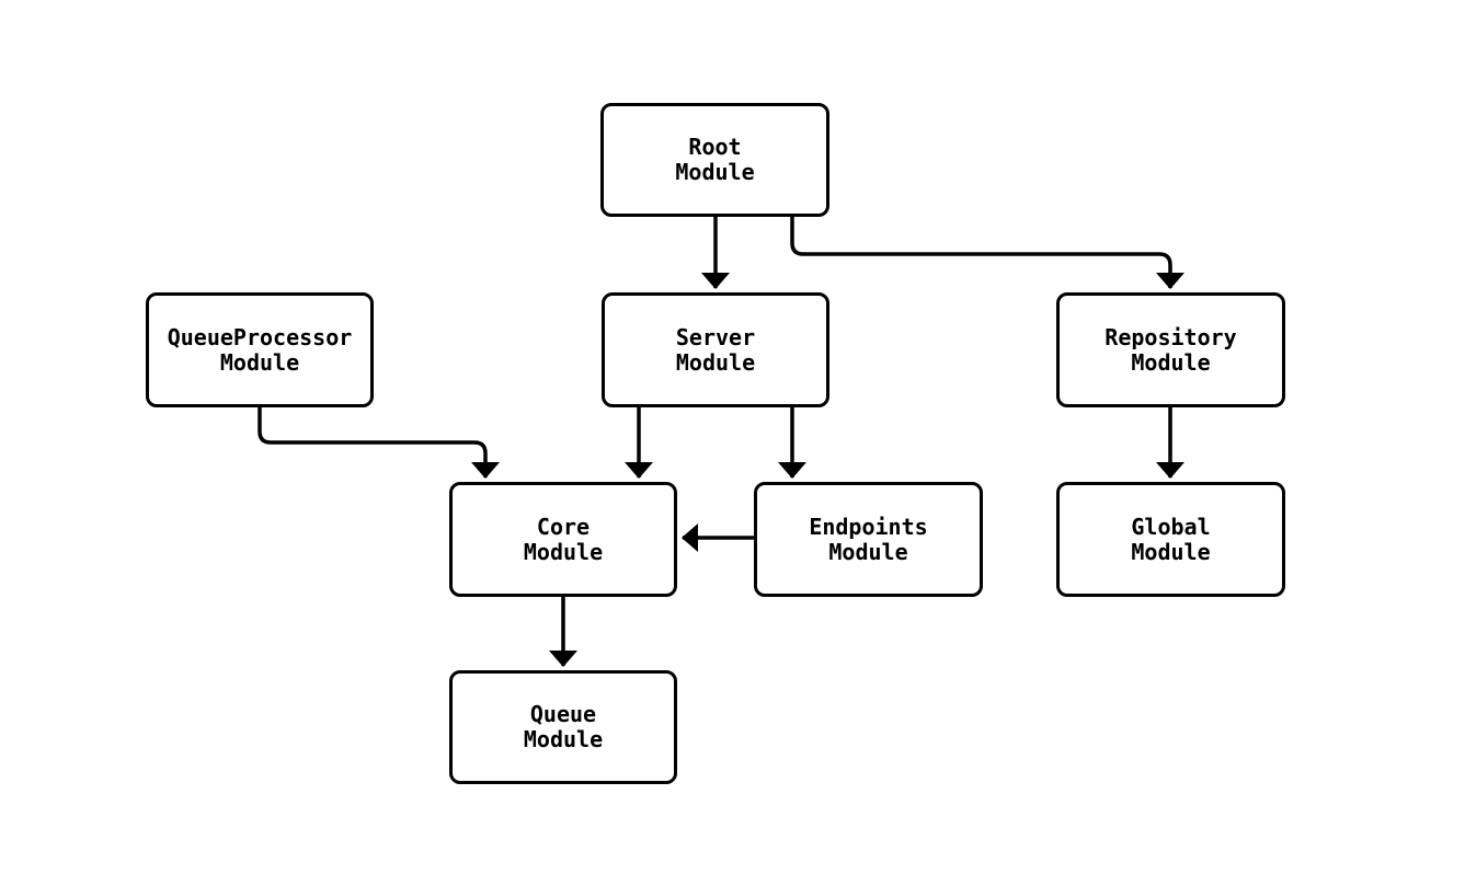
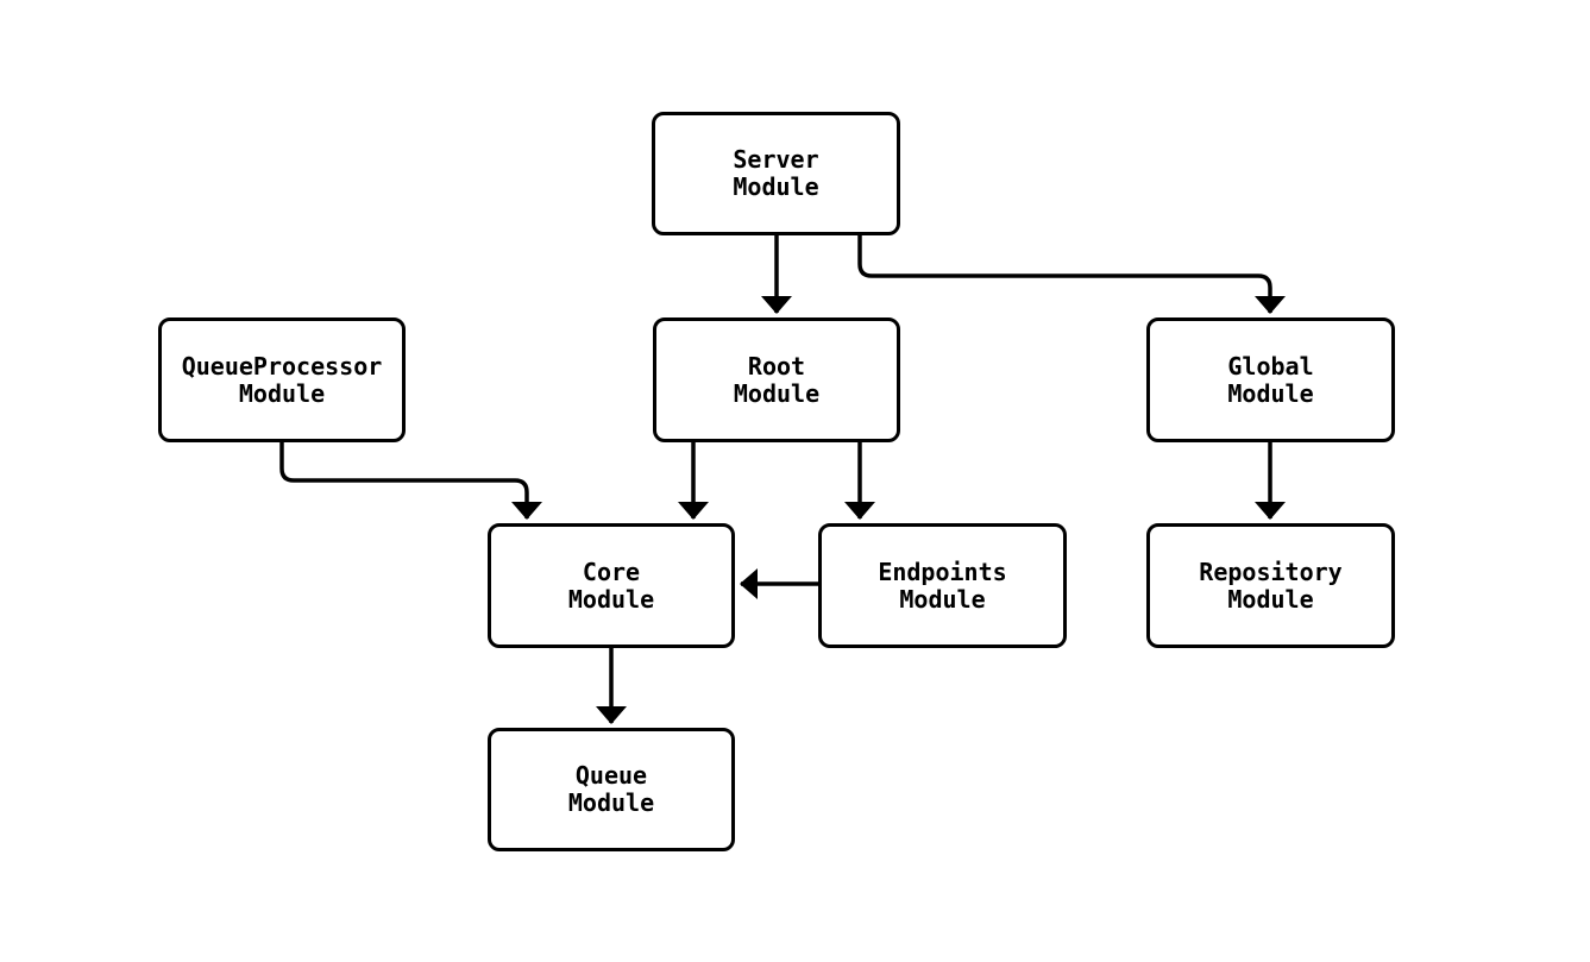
- Root
+ Server
  Module
- Server
+ Root
  Module
- Repository
+ Global
  Module
  QueueProcessor
  Module
  Core
  Module
  Endpoints
  Module
- Global
+ Repository
  Module
  Queue
  Module
